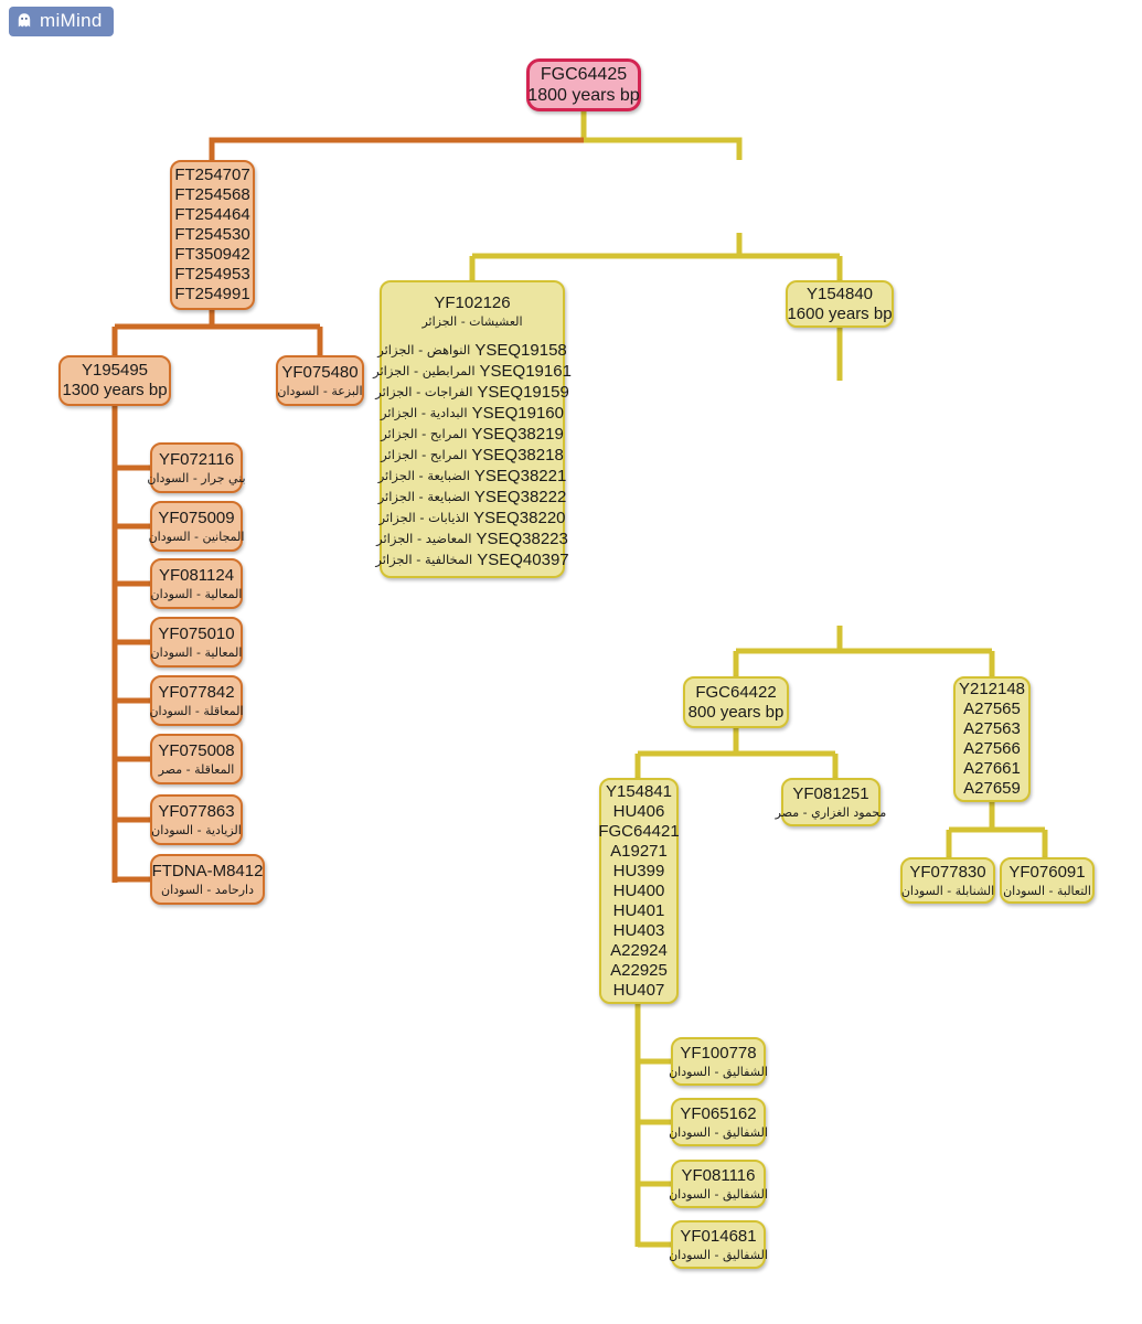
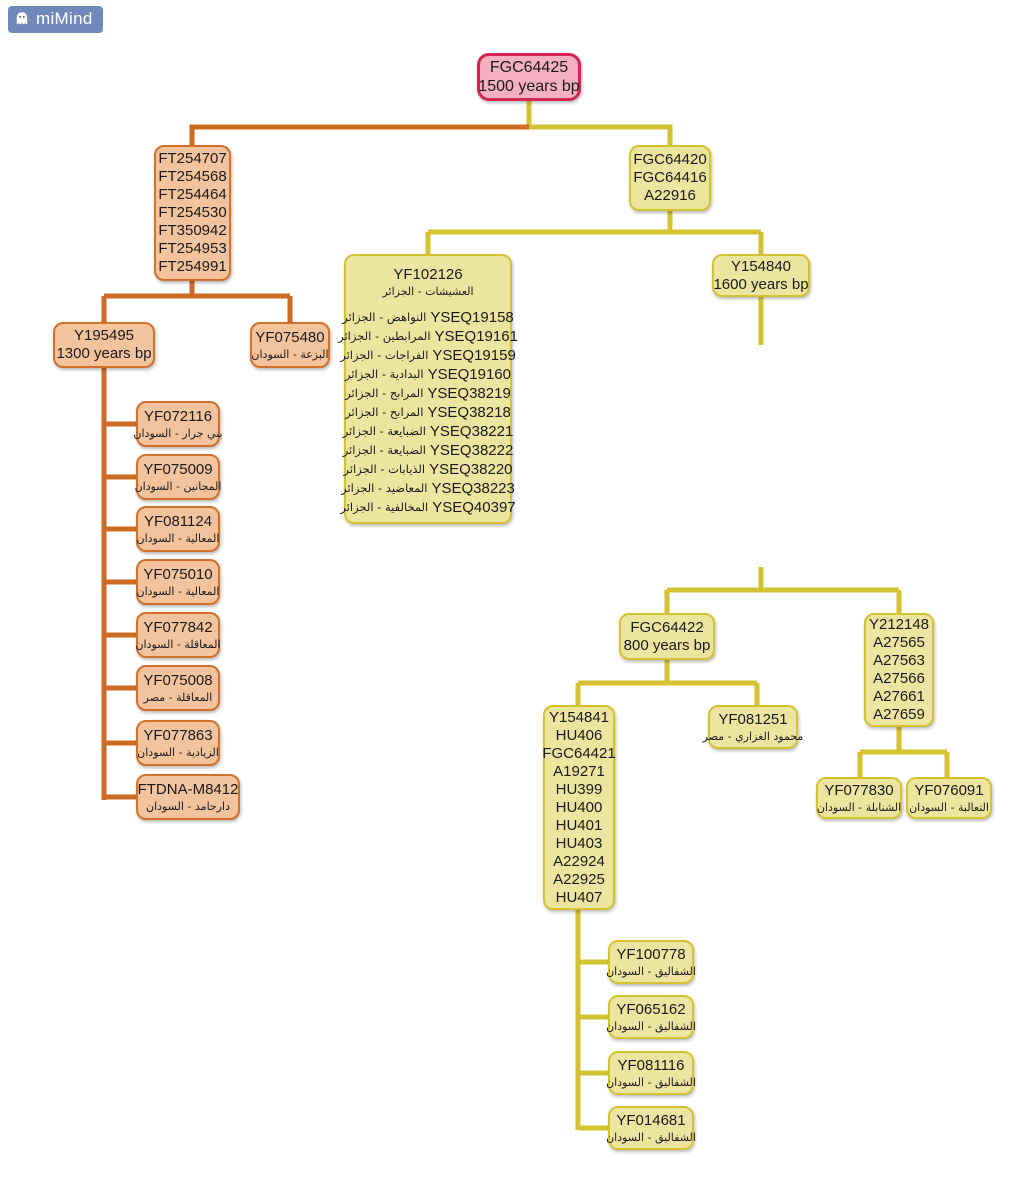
  miMind
  FGC64425
- 1800 years bp
+ 1500 years bp
  FT254707
  FT254568
  FT254464
  FT254530
  FT350942
  FT254953
  FT254991
  Y195495
  1300 years bp
  YF075480
  البزعة - السودان
  YF072116
  بني جرار - السودان
  YF075009
  المجانين - السودان
  YF081124
  المعالية - السودان
  YF075010
  المعالية - السودان
  YF077842
  المعاقلة - السودان
  YF075008
  المعاقلة - مصر
  YF077863
  الزيادية - السودان
  FTDNA-M8412
  دارحامد - السودان
+ FGC64420
+ FGC64416
+ A22916
  YF102126
  العشيشات - الجزائر
  YSEQ19158
  النواهض - الجزائر
  YSEQ19161
  المرابطين - الجزائر
  YSEQ19159
  الفراجات - الجزائر
  YSEQ19160
  البدادية - الجزائر
  YSEQ38219
  المرابح - الجزائر
  YSEQ38218
  المرابح - الجزائر
  YSEQ38221
  الضبايعة - الجزائر
  YSEQ38222
  الضبايعة - الجزائر
  YSEQ38220
  الذيابات - الجزائر
  YSEQ38223
  المعاضيد - الجزائر
  YSEQ40397
  المخالفية - الجزائر
  Y154840
  1600 years bp
  FGC64422
  800 years bp
  Y212148
  A27565
  A27563
  A27566
  A27661
  A27659
  Y154841
  HU406
  FGC64421
  A19271
  HU399
  HU400
  HU401
  HU403
  A22924
  A22925
  HU407
  YF081251
  محمود الغزاري - مصر
  YF077830
  الشنابلة - السودان
  YF076091
  التعالبة - السودان
  YF100778
  الشفاليق - السودان
  YF065162
  الشفاليق - السودان
  YF081116
  الشفاليق - السودان
  YF014681
  الشفاليق - السودان
